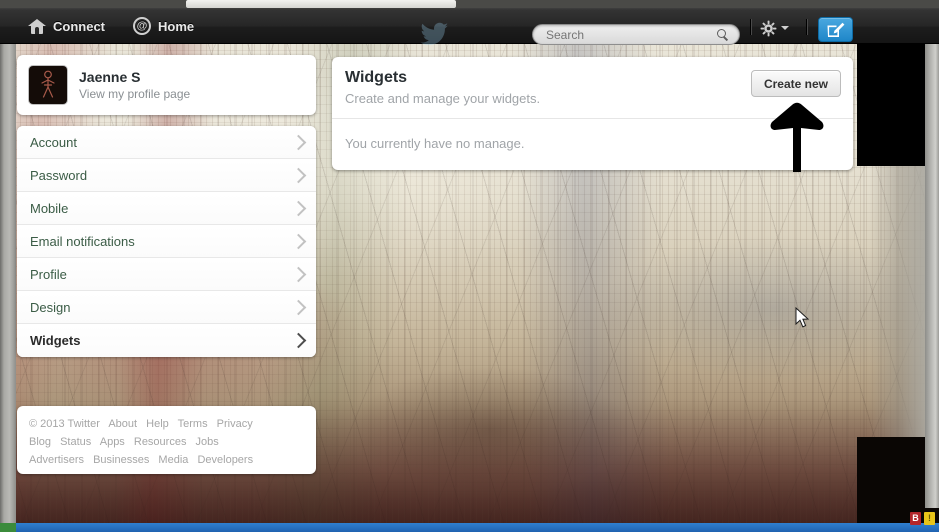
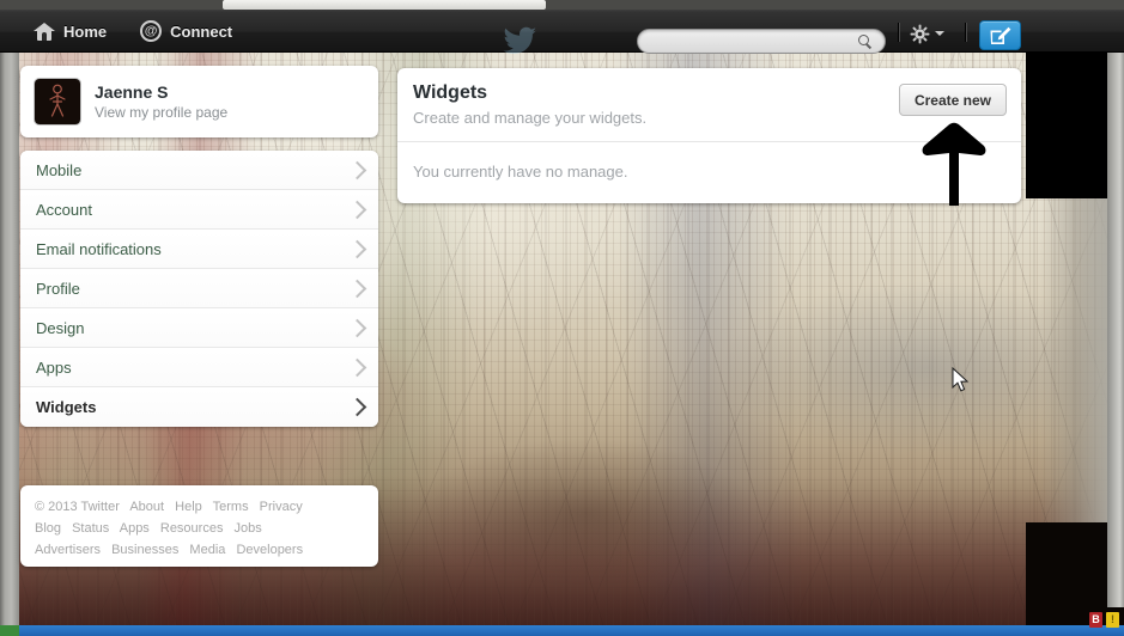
- Connect
+ Home
  @
- Home
+ Connect
- Search
  Jaenne S
  View my profile page
- Account
+ Mobile
- Password
- Mobile
+ Account
  Email notifications
  Profile
  Design
+ Apps
  Widgets
  © 2013 Twitter About Help Terms Privacy
  Blog Status Apps Resources Jobs
  Advertisers Businesses Media Developers
  Widgets
  Create and manage your widgets.
  Create new
  You currently have no manage.
  B
  !
